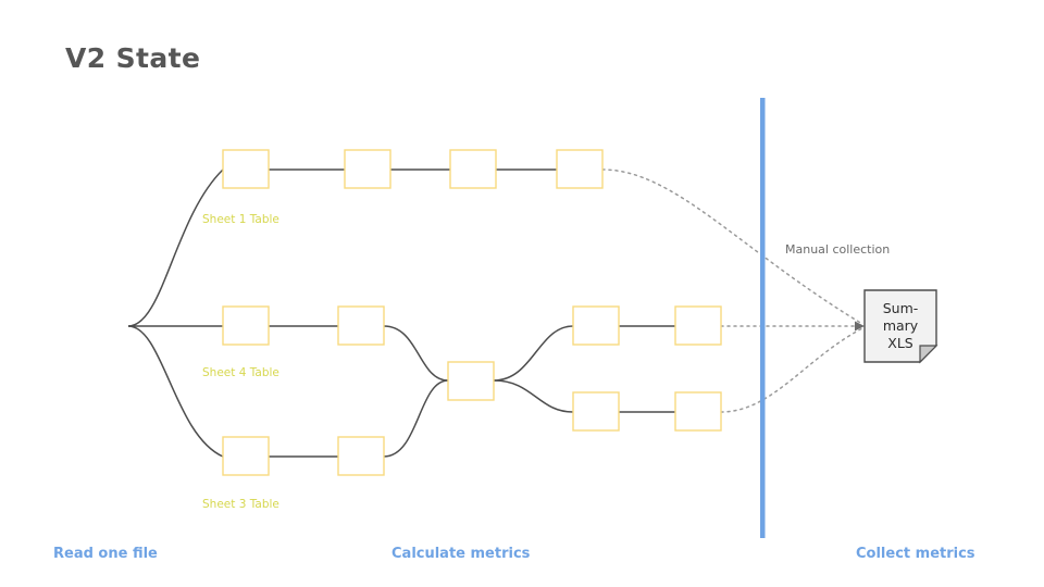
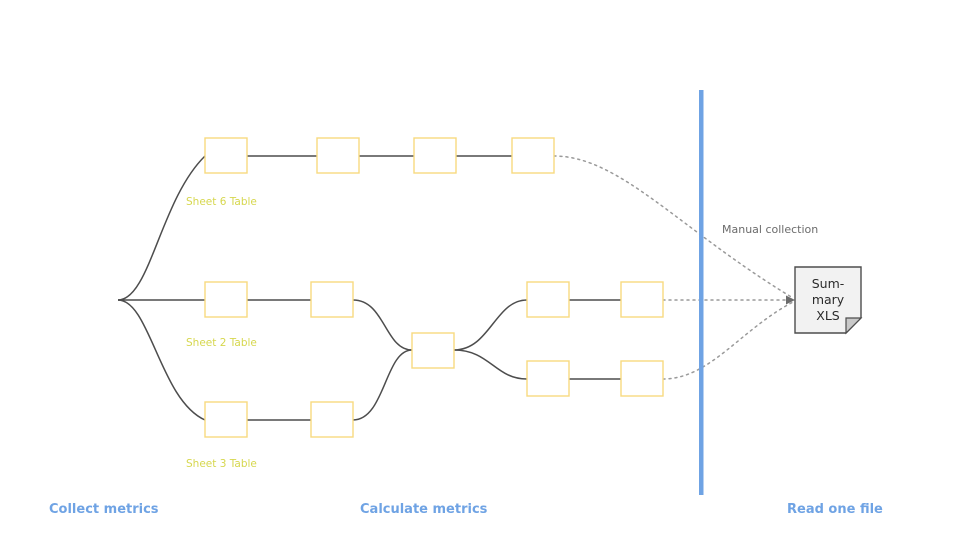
- V2 State
  Sum-
  mary
  XLS
- Sheet 1 Table
+ Sheet 6 Table
- Sheet 4 Table
+ Sheet 2 Table
  Sheet 3 Table
  Manual collection
- Read one file
+ Collect metrics
  Calculate metrics
- Collect metrics
+ Read one file
